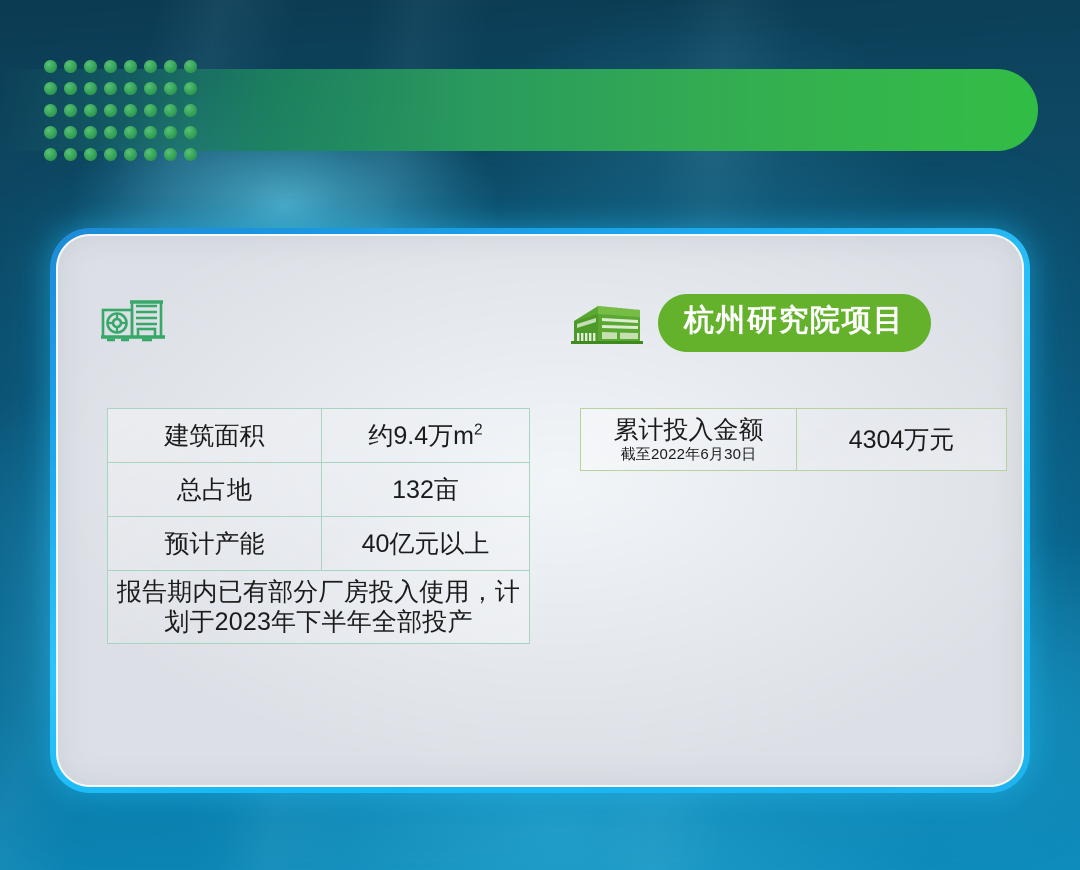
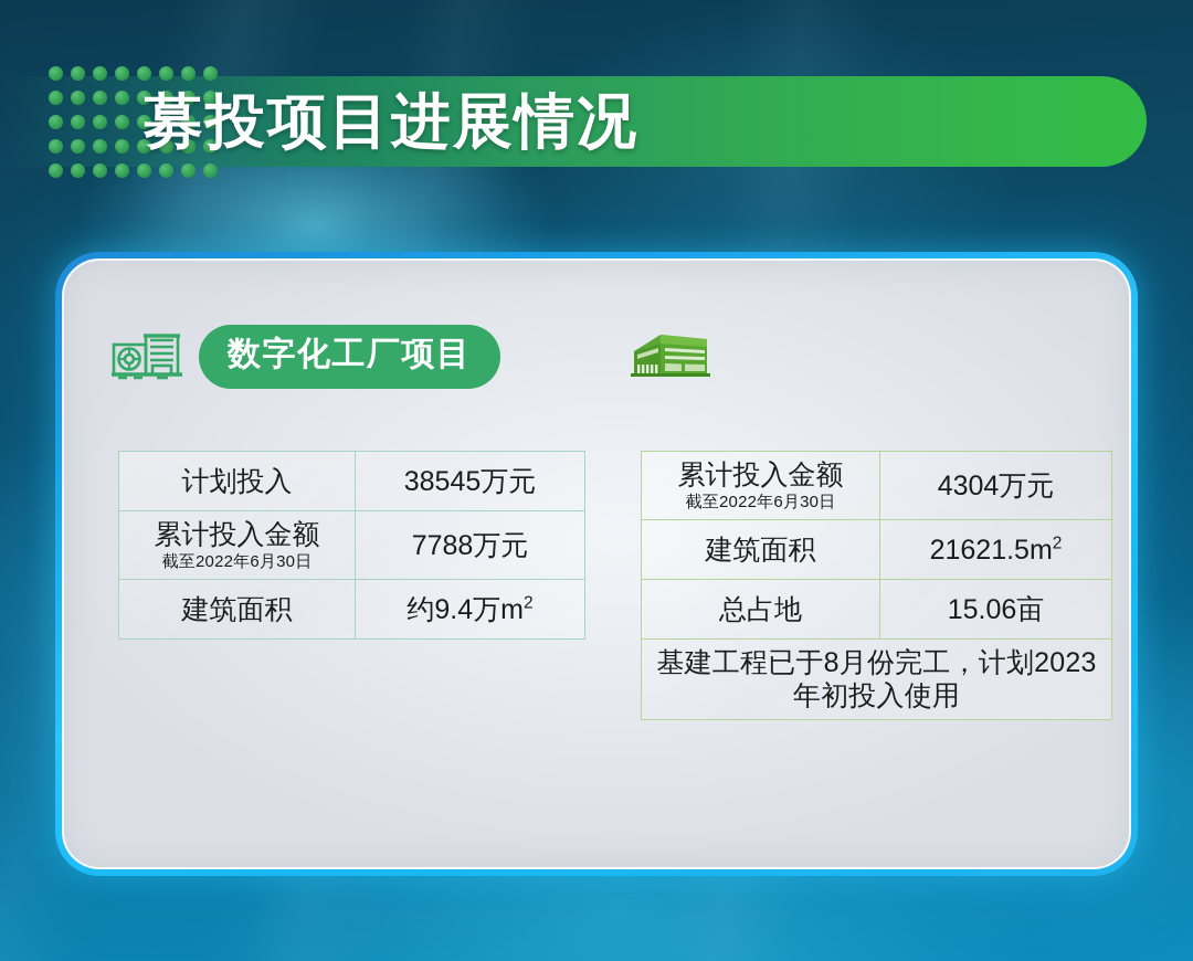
+ 募投项目进展情况
+ 数字化工厂项目
+ 计划投入	38545万元
+ 累计投入金额 截至2022年6月30日	7788万元
  建筑面积	约9.4万m2
- 总占地	132亩
- 预计产能	40亿元以上
- 报告期内已有部分厂房投入使用，计划于2023年下半年全部投产
- 杭州研究院项目
  累计投入金额 截至2022年6月30日	4304万元
+ 建筑面积	21621.5m2
+ 总占地	15.06亩
+ 基建工程已于8月份完工，计划2023年初投入使用
